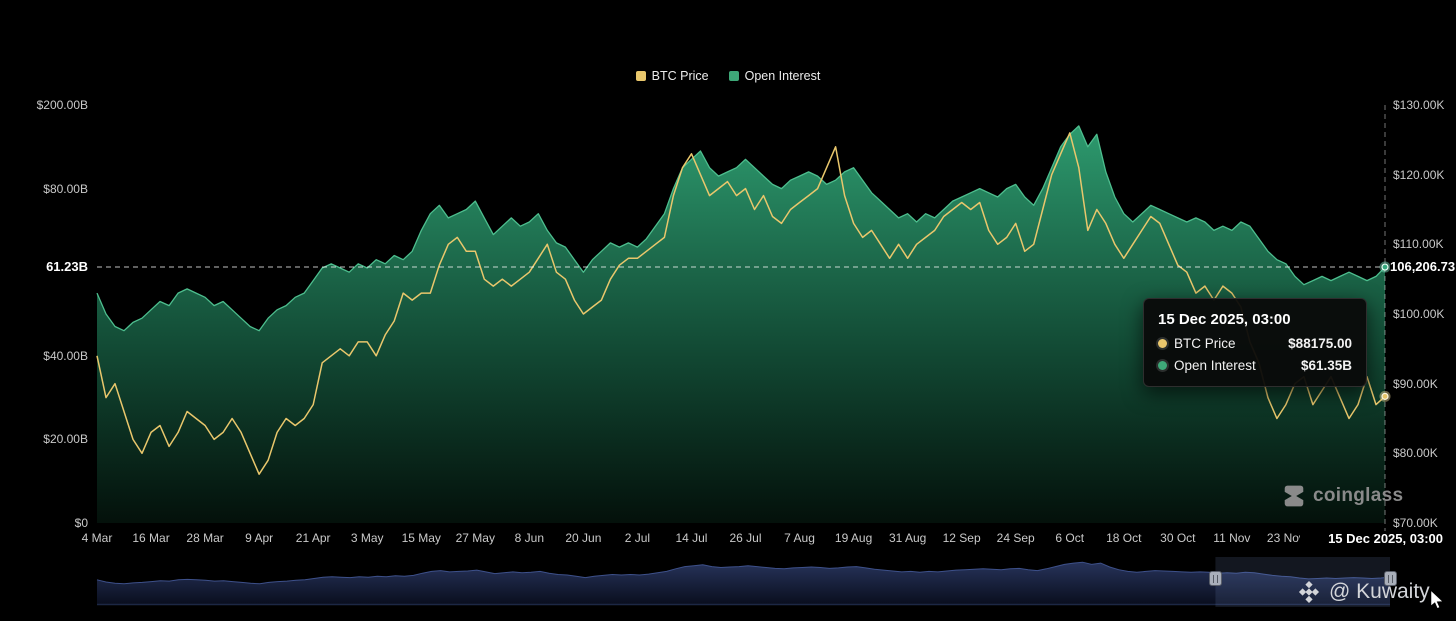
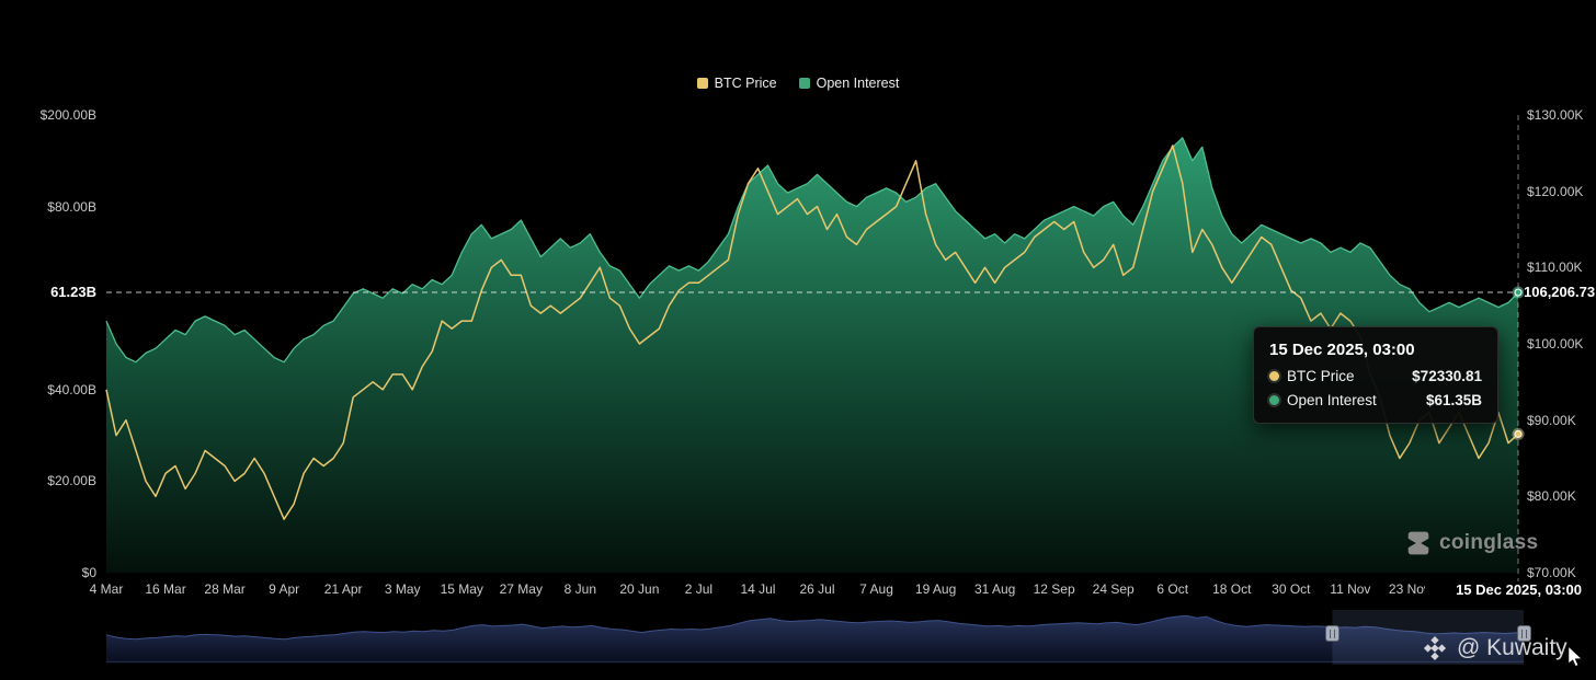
  BTC Price
  Open Interest
  $200.00B
  $80.00B
  $40.00B
  $20.00B
  $0
  $130.00K
  $120.00K
  $110.00K
  $100.00K
  $90.00K
  $80.00K
  $70.00K
  4 Mar
  16 Mar
  28 Mar
  9 Apr
  21 Apr
  3 May
  15 May
  27 May
  8 Jun
  20 Jun
  2 Jul
  14 Jul
  26 Jul
  7 Aug
  19 Aug
  31 Aug
  12 Sep
  24 Sep
  6 Oct
  18 Oct
  30 Oct
  11 Nov
  23 No
  61.23B
  106,206.73
  15 Dec 2025, 03:00
  15 Dec 2025, 03:00
  BTC Price
- $88175.00
+ $72330.81
  Open Interest
  $61.35B
  coinglass
  @ Kuwaity
